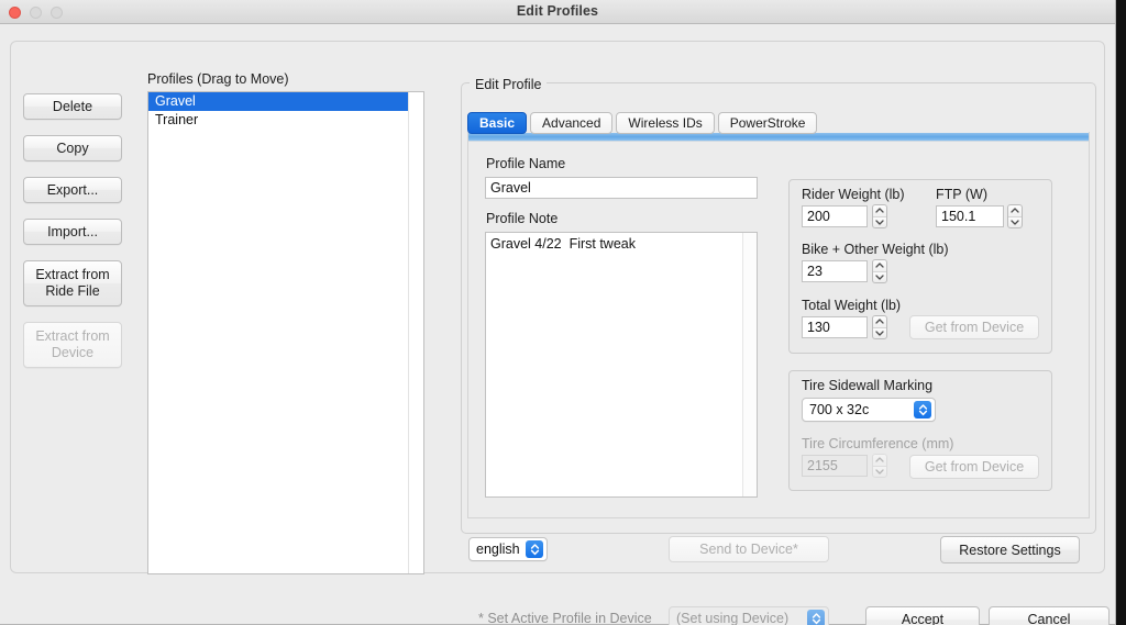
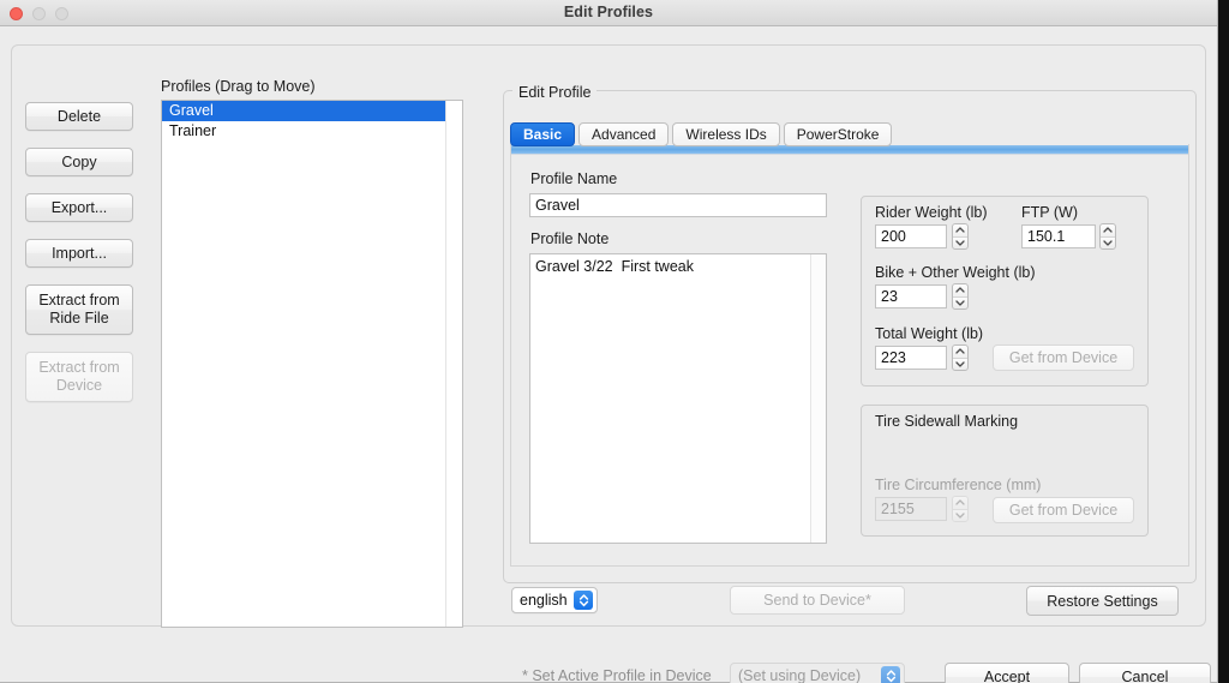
  Edit Profiles
  Delete
  Copy
  Export...
  Import...
  Extract from Ride File
  Extract from Device
  Profiles (Drag to Move)
  Gravel
  Trainer
  Edit Profile
  Basic
  Advanced
  Wireless IDs
  PowerStroke
  Profile Name
  Gravel
  Profile Note
- Gravel 4/22 First tweak
+ Gravel 3/22 First tweak
  Rider Weight (lb)
  200
  FTP (W)
  150.1
  Bike + Other Weight (lb)
  23
  Total Weight (lb)
- 130
+ 223
  Get from Device
  Tire Sidewall Marking
- 700 x 32c
  Tire Circumference (mm)
  2155
  Get from Device
  english
  Send to Device*
  Restore Settings
  * Set Active Profile in Device
  (Set using Device)
  Accept
  Cancel
